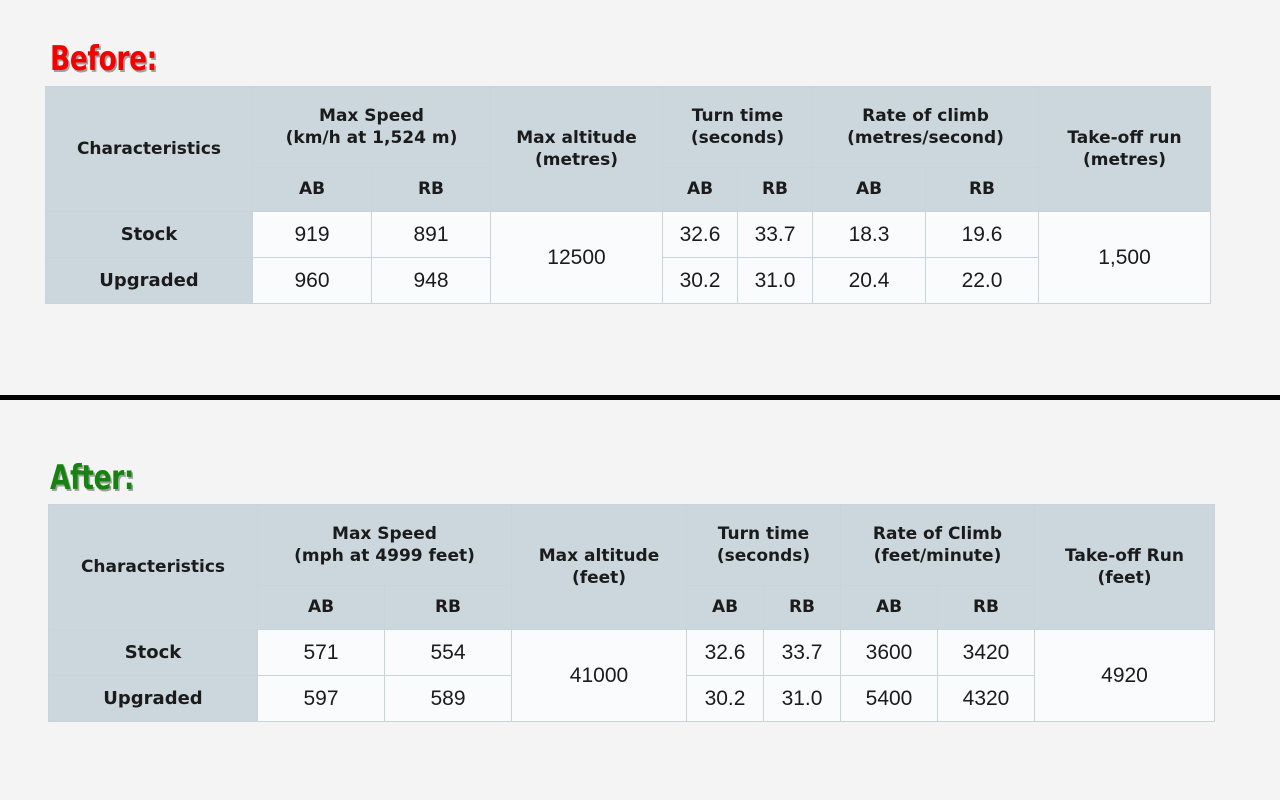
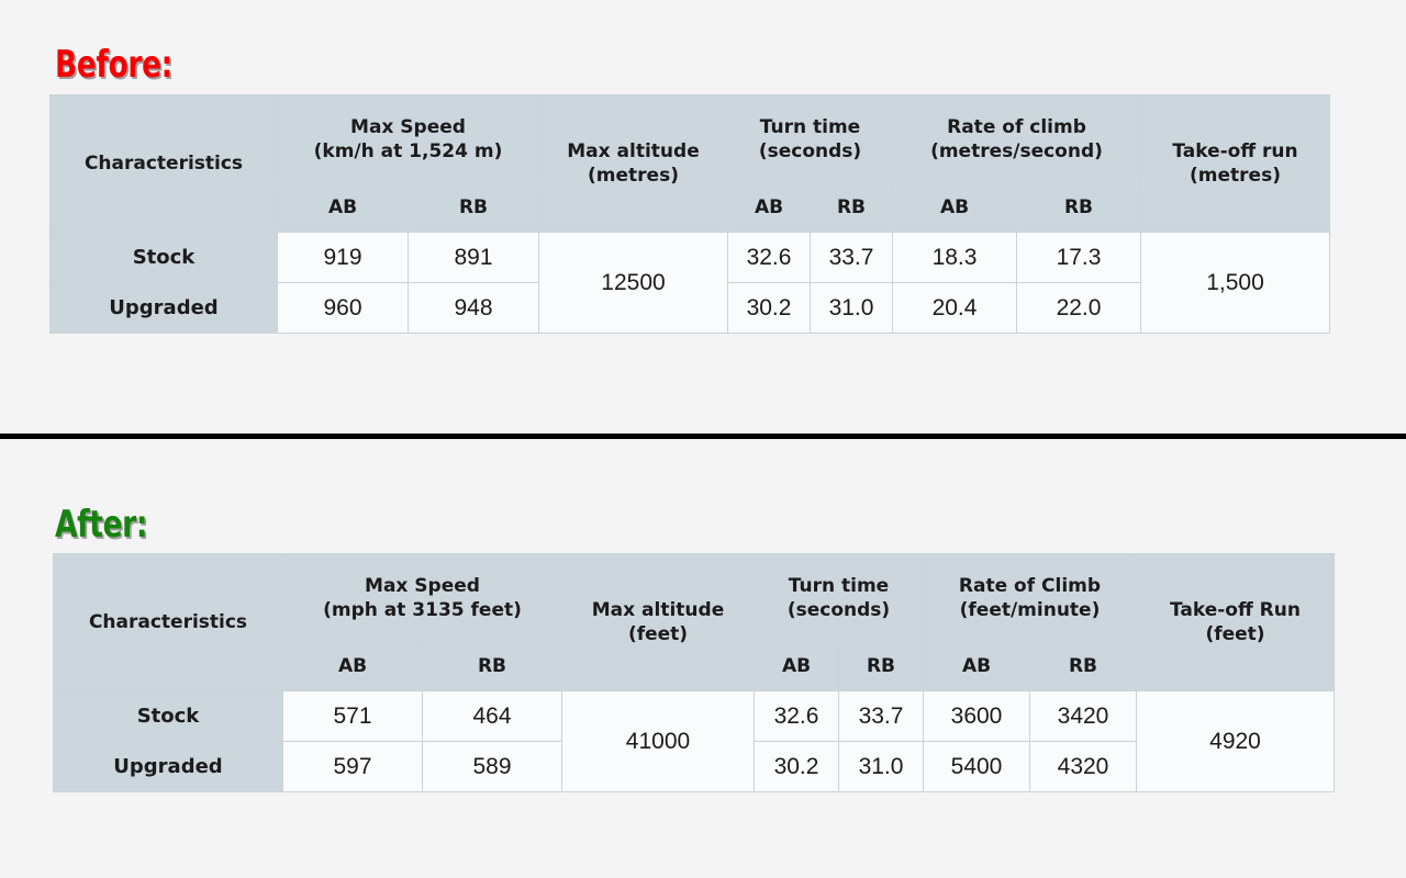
  Before:
  Characteristics	Max Speed (km/h at 1,524 m)	Max altitude (metres)	Turn time (seconds)	Rate of climb (metres/second)	Take-off run (metres)
  AB	RB	AB	RB	AB	RB
- Stock	919	891	12500	32.6	33.7	18.3	19.6	1,500
+ Stock	919	891	12500	32.6	33.7	18.3	17.3	1,500
  Upgraded	960	948	30.2	31.0	20.4	22.0
  After:
- Characteristics	Max Speed (mph at 4999 feet)	Max altitude (feet)	Turn time (seconds)	Rate of Climb (feet/minute)	Take-off Run (feet)
+ Characteristics	Max Speed (mph at 3135 feet)	Max altitude (feet)	Turn time (seconds)	Rate of Climb (feet/minute)	Take-off Run (feet)
  AB	RB	AB	RB	AB	RB
- Stock	571	554	41000	32.6	33.7	3600	3420	4920
+ Stock	571	464	41000	32.6	33.7	3600	3420	4920
  Upgraded	597	589	30.2	31.0	5400	4320
